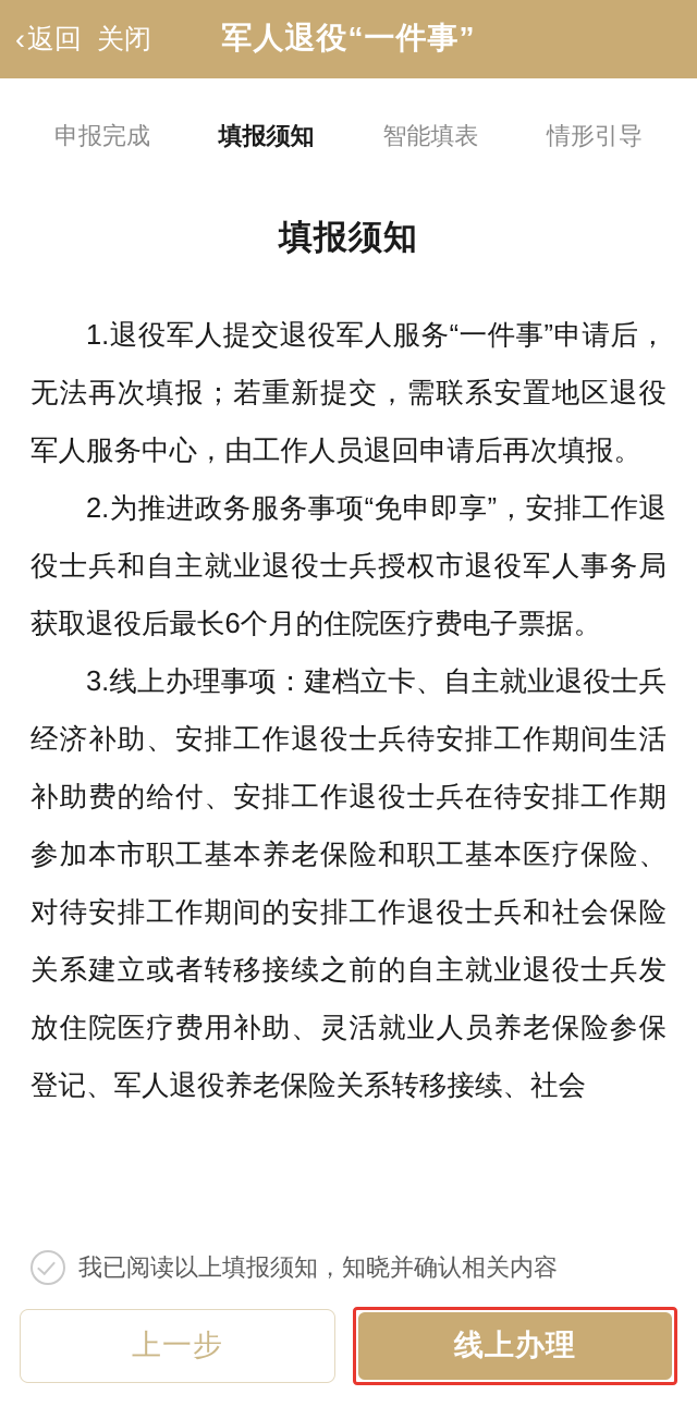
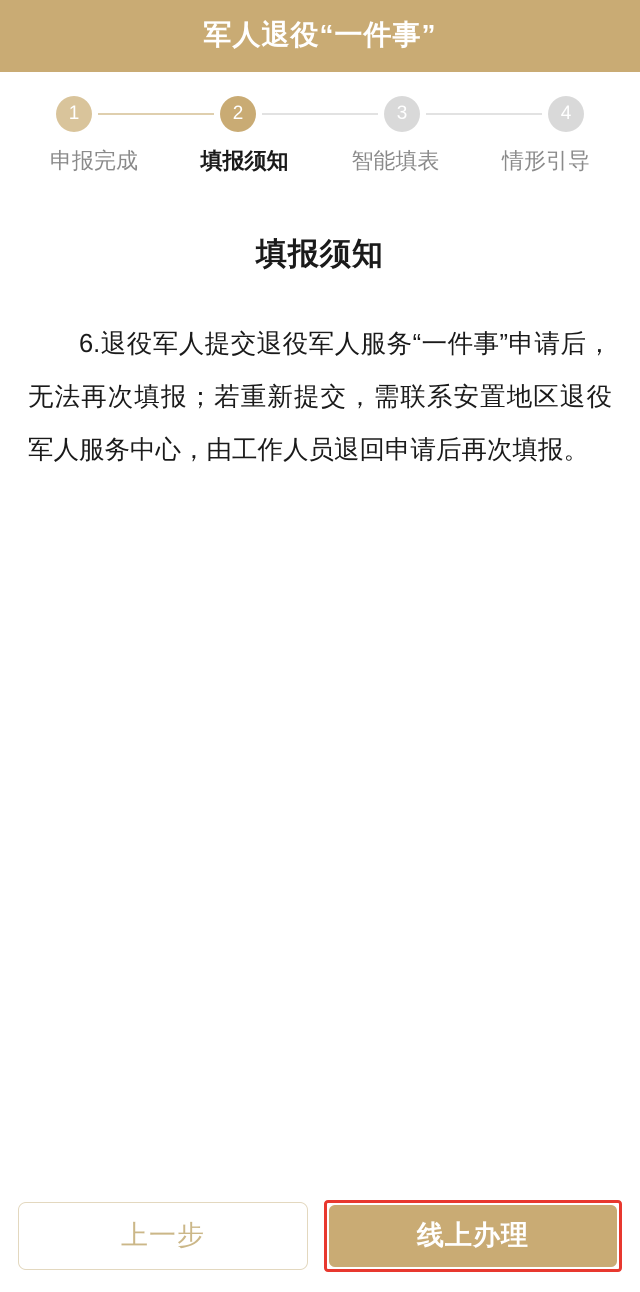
- ‹
- 返回
- 关闭
  军人退役“一件事”
+ 1
+ 2
+ 3
+ 4
  申报完成
  填报须知
  智能填表
  情形引导
  填报须知
- 1.退役军人提交退役军人服务“一件事”申请后，无法再次填报；若重新提交，需联系安置地区退役军人服务中心，由工作人员退回申请后再次填报。
+ 6.退役军人提交退役军人服务“一件事”申请后，无法再次填报；若重新提交，需联系安置地区退役军人服务中心，由工作人员退回申请后再次填报。
- 2.为推进政务服务事项“免申即享”，安排工作退役士兵和自主就业退役士兵授权市退役军人事务局获取退役后最长6个月的住院医疗费电子票据。
- 3.线上办理事项：建档立卡、自主就业退役士兵经济补助、安排工作退役士兵待安排工作期间生活补助费的给付、安排工作退役士兵在待安排工作期参加本市职工基本养老保险和职工基本医疗保险、对待安排工作期间的安排工作退役士兵和社会保险关系建立或者转移接续之前的自主就业退役士兵发放住院医疗费用补助、灵活就业人员养老保险参保登记、军人退役养老保险关系转移接续、社会
- 我已阅读以上填报须知，知晓并确认相关内容
  上一步
  线上办理
